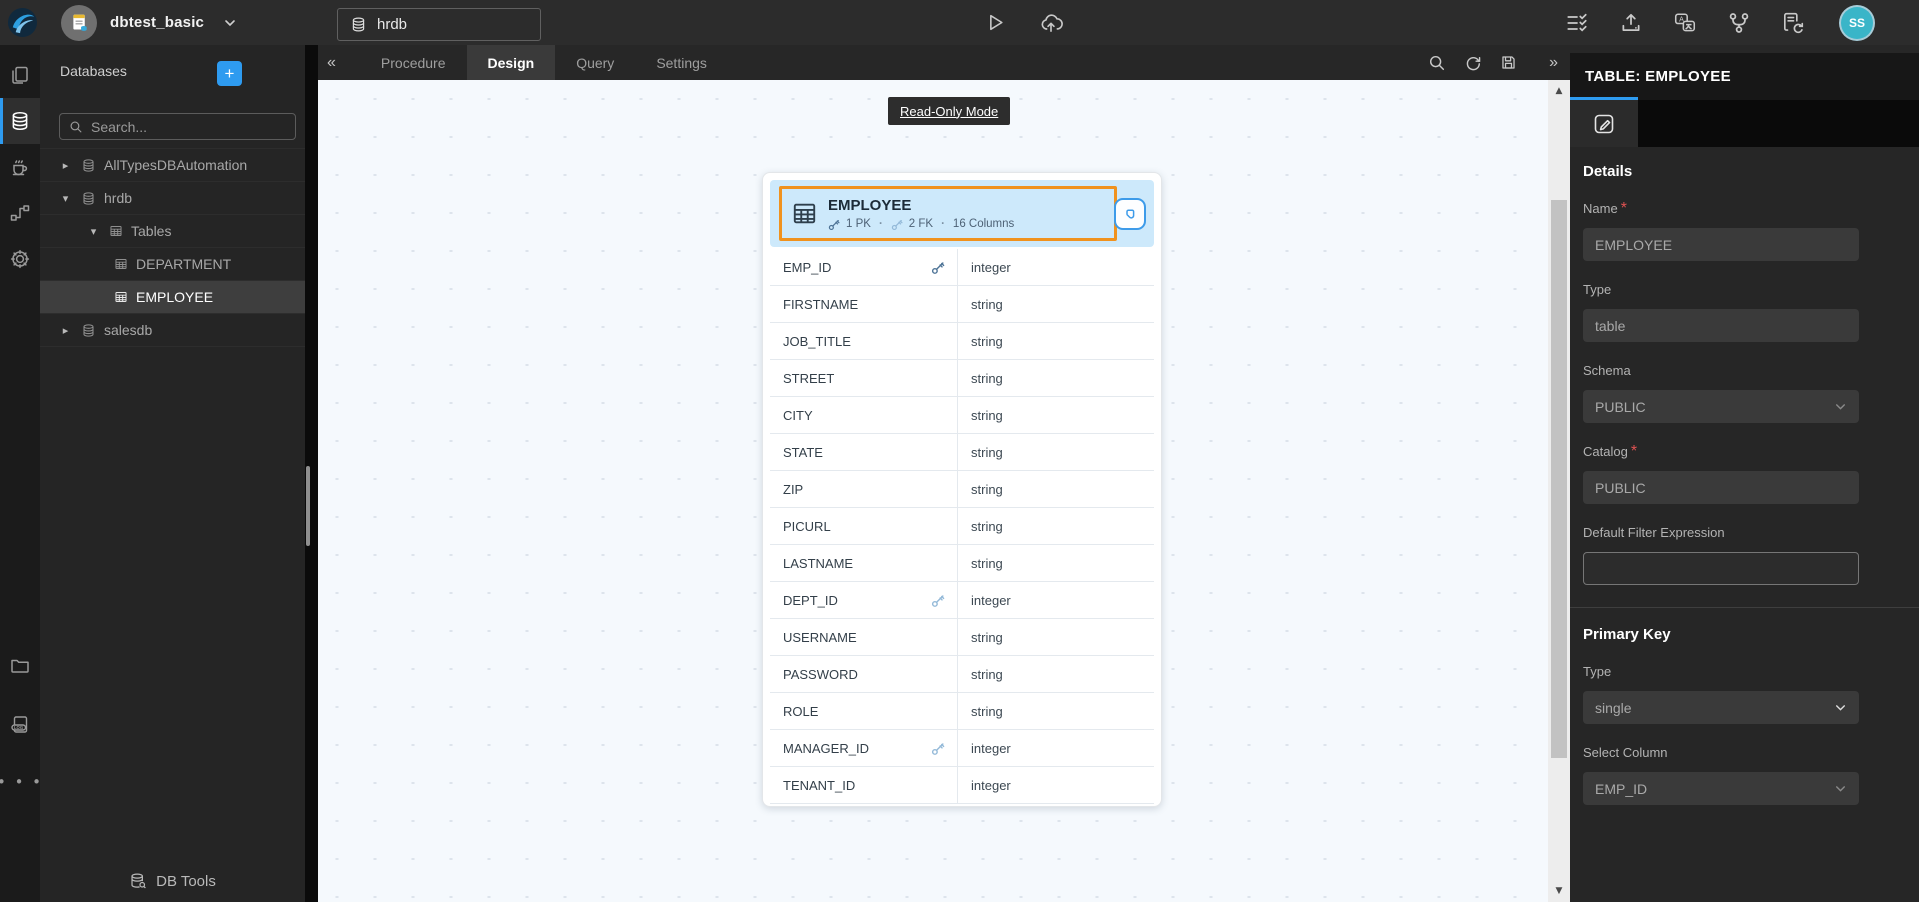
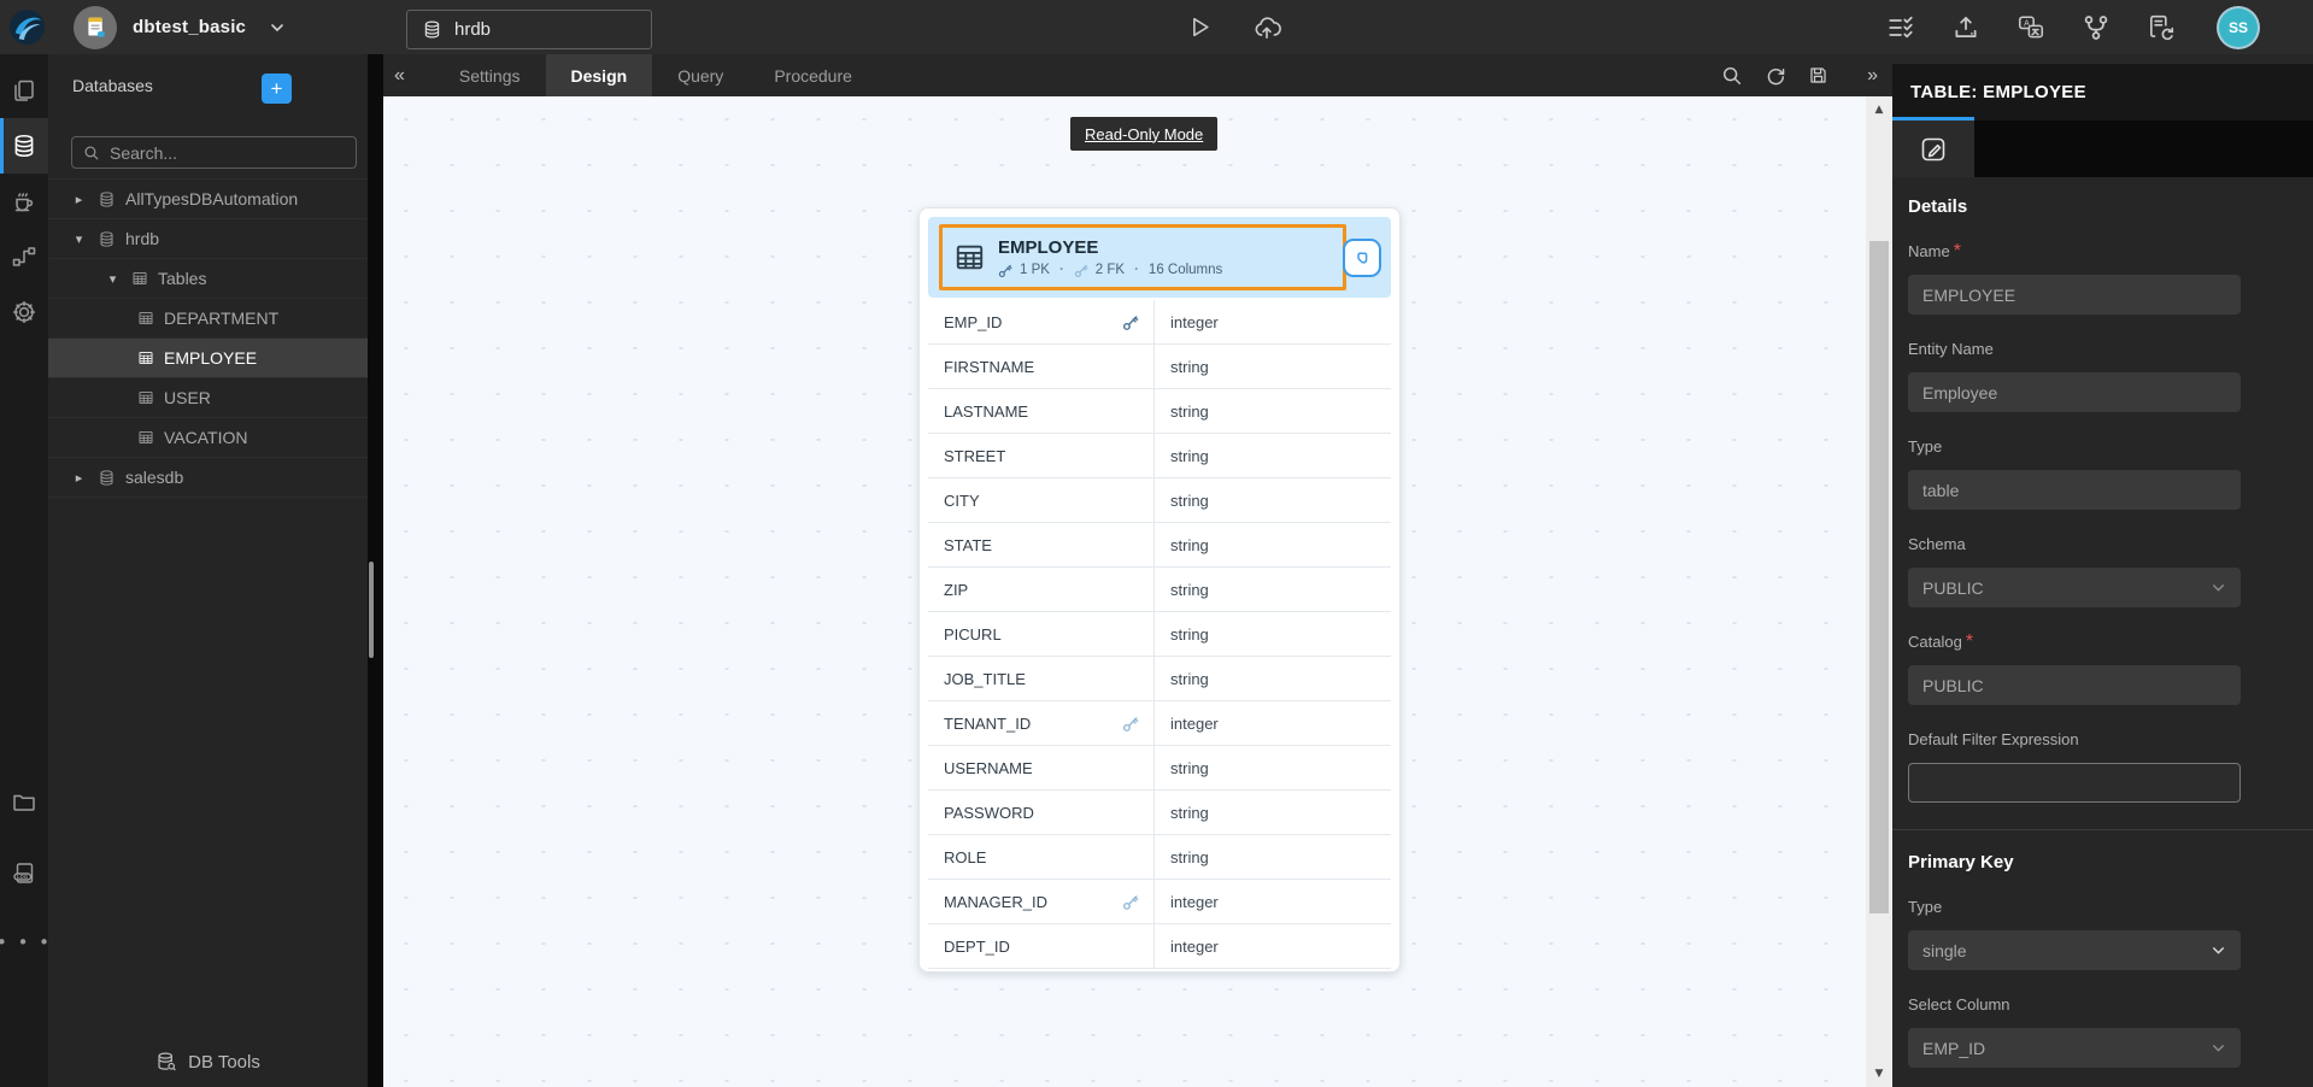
  dbtest_basic
  hrdb
  A
  SS
  • • •
  Databases
  +
  Search...
  ▸
  AllTypesDBAutomation
  ▾
  hrdb
  ▾
  Tables
  DEPARTMENT
  EMPLOYEE
+ USER
+ VACATION
  ▸
  salesdb
  DB Tools
  «
- Procedure
+ Settings
  Design
  Query
- Settings
+ Procedure
  »
  Read-Only Mode
  EMPLOYEE
  1 PK
  2 FK
  16 Columns
  EMP_ID
  integer
  FIRSTNAME
  string
- JOB_TITLE
+ LASTNAME
  string
  STREET
  string
  CITY
  string
  STATE
  string
  ZIP
  string
  PICURL
  string
- LASTNAME
+ JOB_TITLE
  string
- DEPT_ID
+ TENANT_ID
  integer
  USERNAME
  string
  PASSWORD
  string
  ROLE
  string
  MANAGER_ID
  integer
- TENANT_ID
+ DEPT_ID
  integer
  ▲
  ▼
  TABLE: EMPLOYEE
  Details
  Name *
  EMPLOYEE
+ Entity Name
+ Employee
  Type
  table
  Schema
  PUBLIC
  Catalog *
  PUBLIC
  Default Filter Expression
  Primary Key
  Type
  single
  Select Column
  EMP_ID
